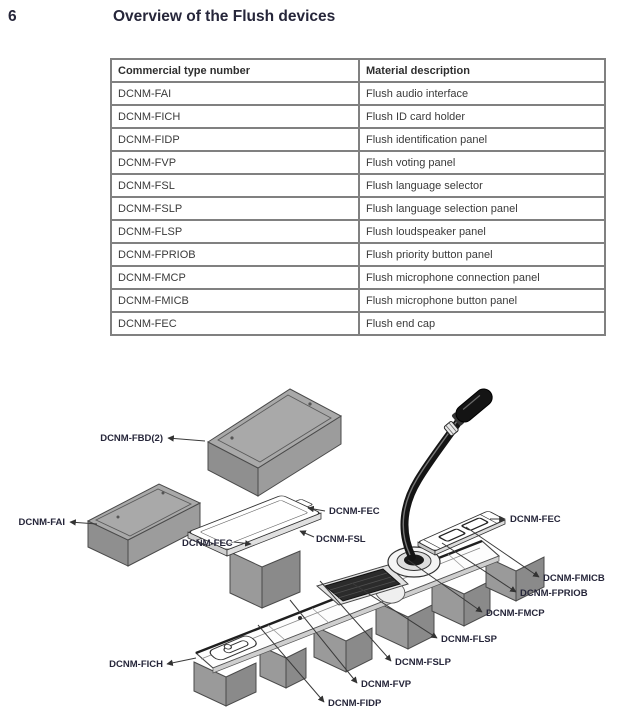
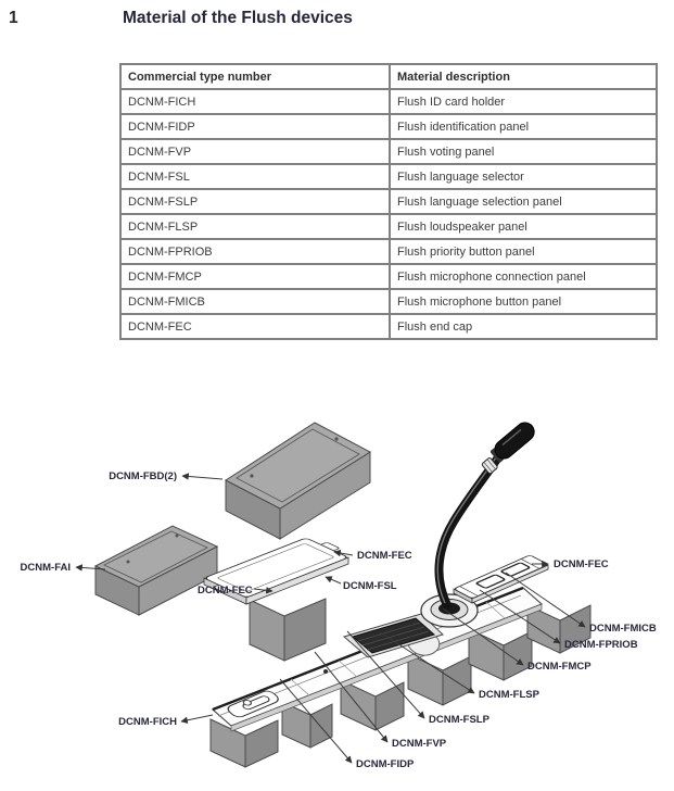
- 6
+ 1
- Overview of the Flush devices
+ Material of the Flush devices
  Commercial type number	Material description
- DCNM-FAI	Flush audio interface
  DCNM-FICH	Flush ID card holder
  DCNM-FIDP	Flush identification panel
  DCNM-FVP	Flush voting panel
  DCNM-FSL	Flush language selector
  DCNM-FSLP	Flush language selection panel
  DCNM-FLSP	Flush loudspeaker panel
  DCNM-FPRIOB	Flush priority button panel
  DCNM-FMCP	Flush microphone connection panel
  DCNM-FMICB	Flush microphone button panel
  DCNM-FEC	Flush end cap
  DCNM-FBD(2)
  DCNM-FAI
  DCNM-FICH
  DCNM-FEC
  DCNM-FEC
  DCNM-FSL
  DCNM-FEC
  DCNM-FMICB
  DCNM-FPRIOB
  DCNM-FMCP
  DCNM-FLSP
  DCNM-FSLP
  DCNM-FVP
  DCNM-FIDP
